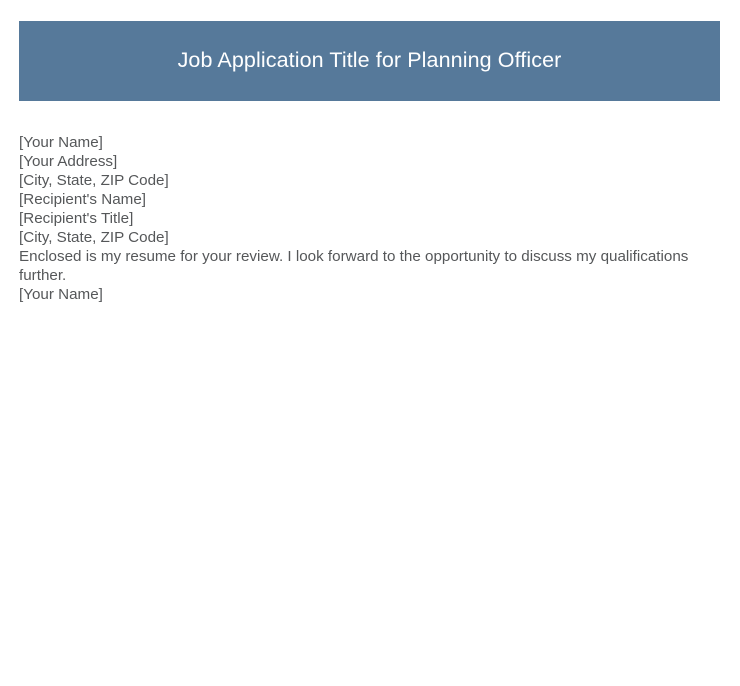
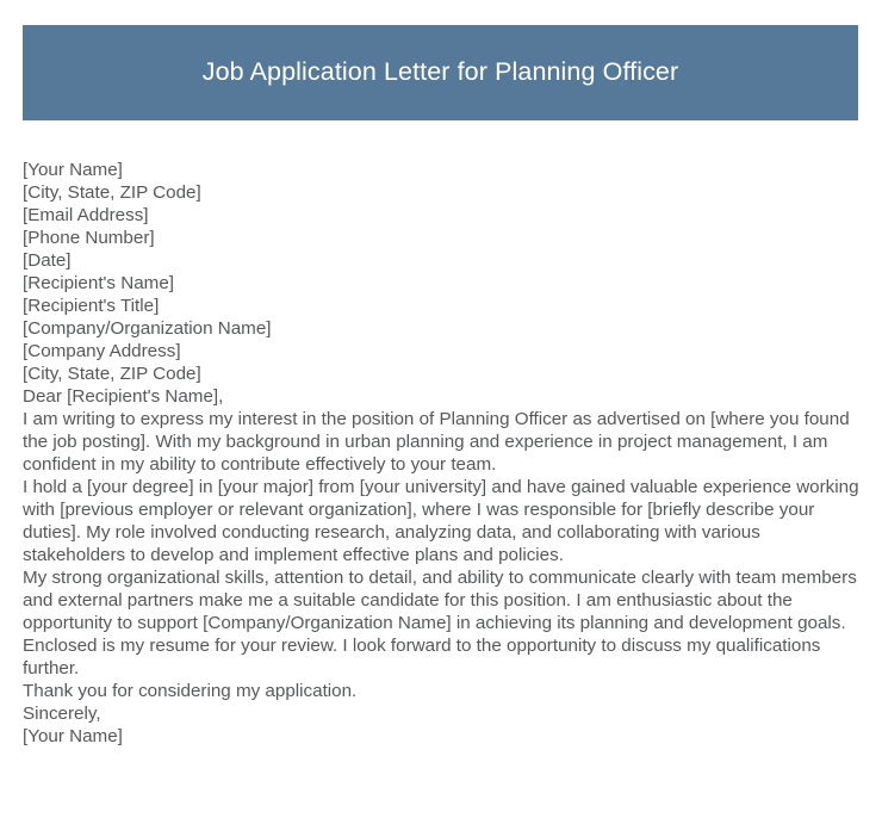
- Job Application Title for Planning Officer
+ Job Application Letter for Planning Officer
  [Your Name]
- [Your Address]
  [City, State, ZIP Code]
+ [Email Address]
+ [Phone Number]
+ [Date]
  [Recipient's Name]
  [Recipient's Title]
+ [Company/Organization Name]
+ [Company Address]
  [City, State, ZIP Code]
+ Dear [Recipient's Name],
+ I am writing to express my interest in the position of Planning Officer as advertised on [where you found the job posting]. With my background in urban planning and experience in project management, I am confident in my ability to contribute effectively to your team.
+ I hold a [your degree] in [your major] from [your university] and have gained valuable experience working with [previous employer or relevant organization], where I was responsible for [briefly describe your duties]. My role involved conducting research, analyzing data, and collaborating with various stakeholders to develop and implement effective plans and policies.
+ My strong organizational skills, attention to detail, and ability to communicate clearly with team members and external partners make me a suitable candidate for this position. I am enthusiastic about the opportunity to support [Company/Organization Name] in achieving its planning and development goals.
  Enclosed is my resume for your review. I look forward to the opportunity to discuss my qualifications further.
+ Thank you for considering my application.
+ Sincerely,
  [Your Name]
